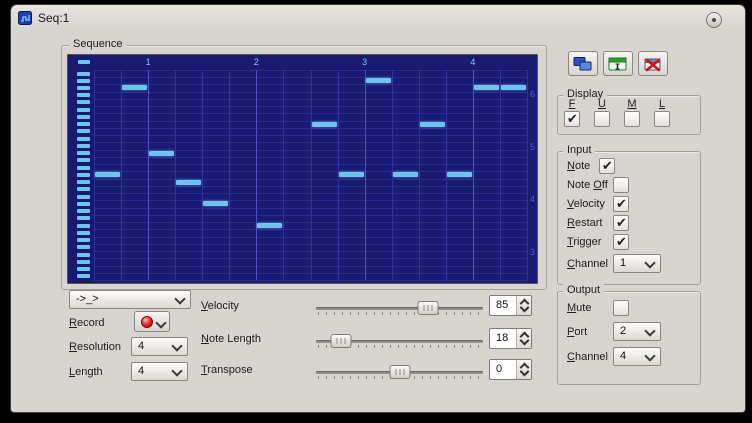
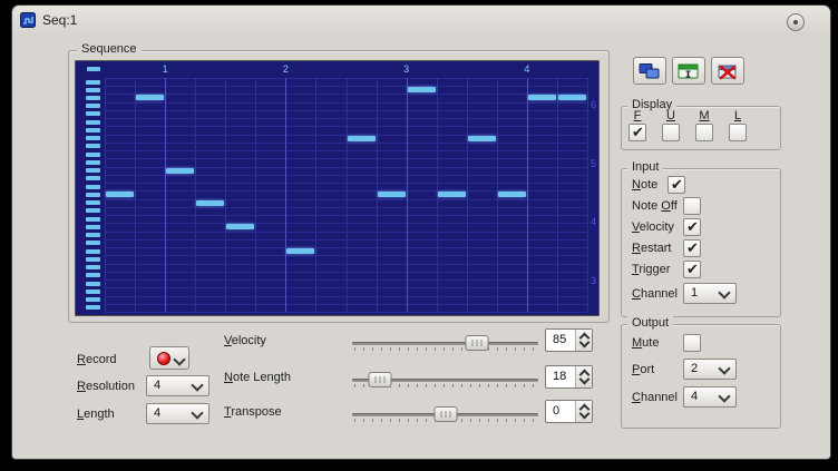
  Seq:1
  Sequence
  1
  2
  3
  4
  6
  5
  4
  3
- ->_>
  Record
  Resolution
  4
  Length
  4
  Velocity
  Note Length
  Transpose
  85
  18
  0
  Display
  F
  U
  M
  L
  Input
  Note
  Note Off
  Velocity
  Restart
  Trigger
  Channel
  1
  Output
  Mute
  Port
  2
  Channel
  4
